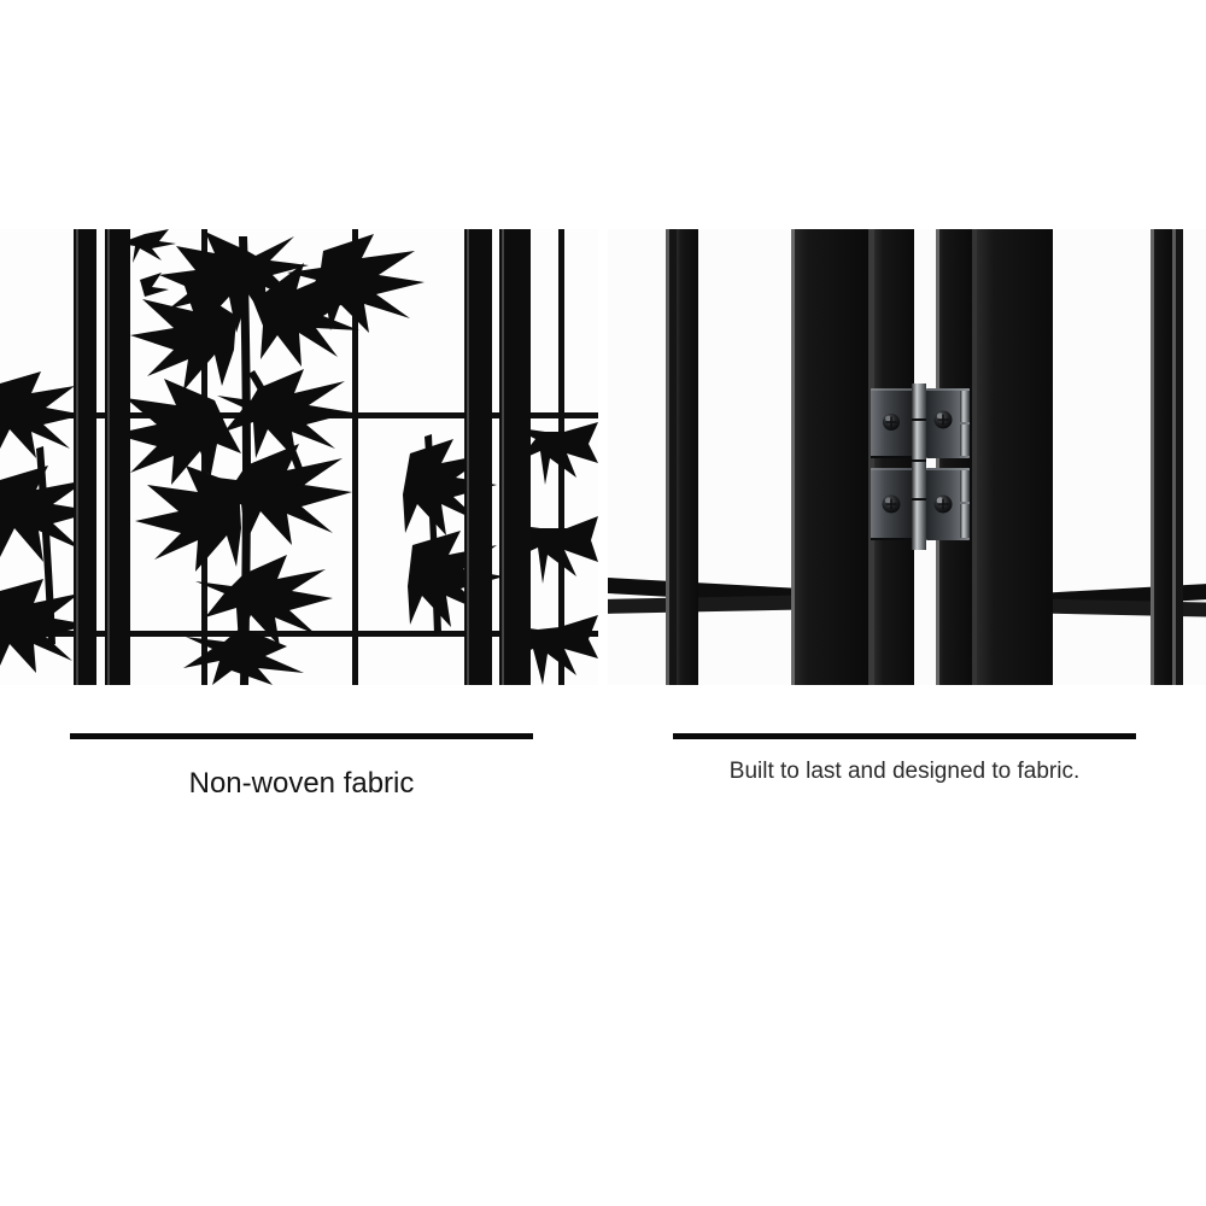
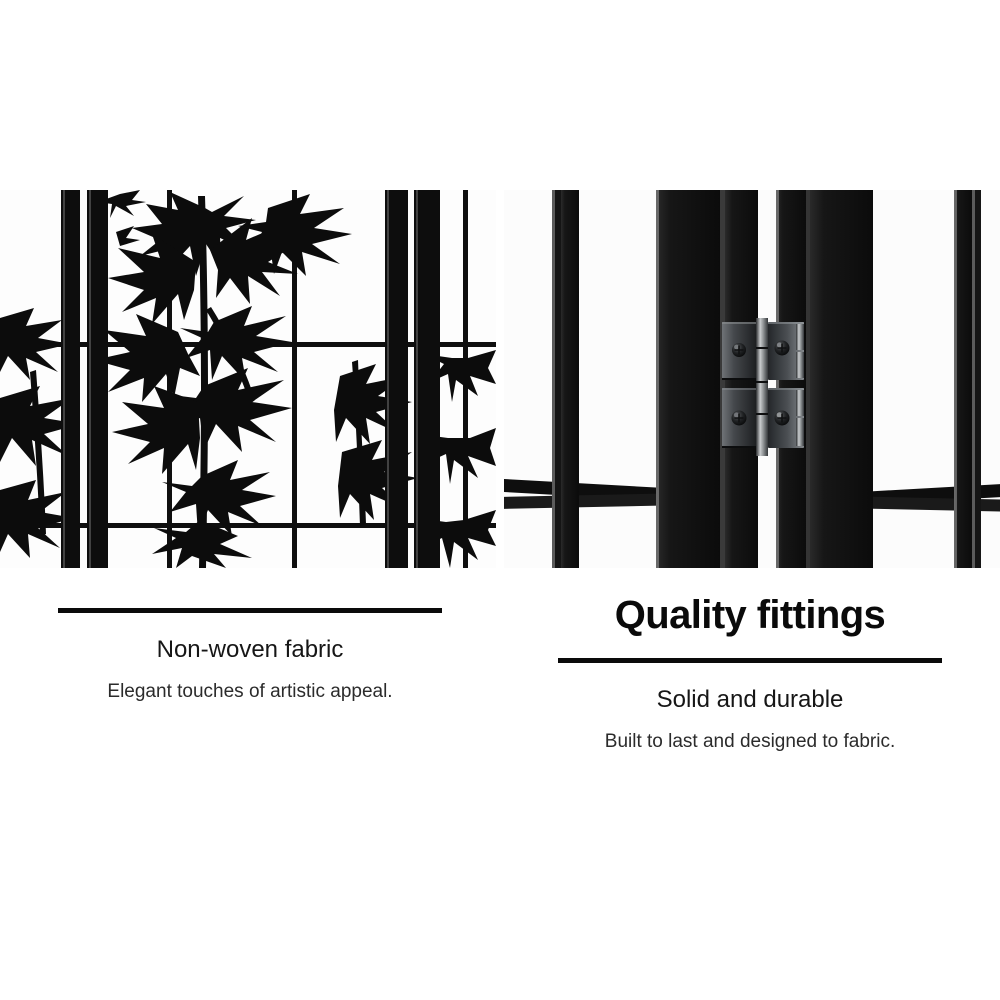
  Non-woven fabric
+ Elegant touches of artistic appeal.
+ Quality fittings
+ Solid and durable
  Built to last and designed to fabric.
